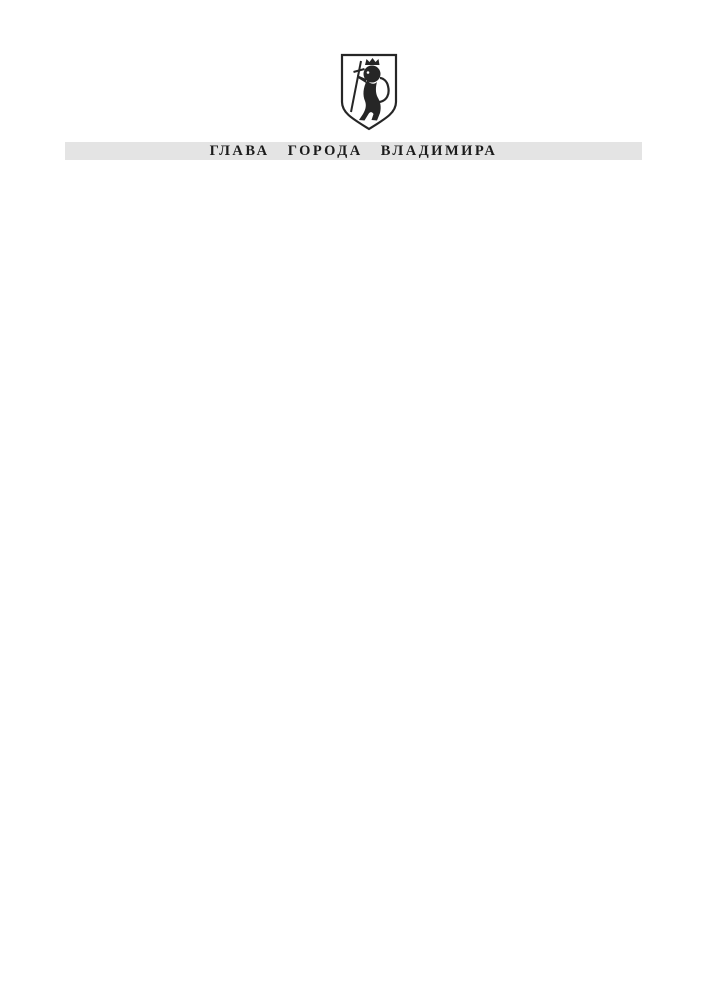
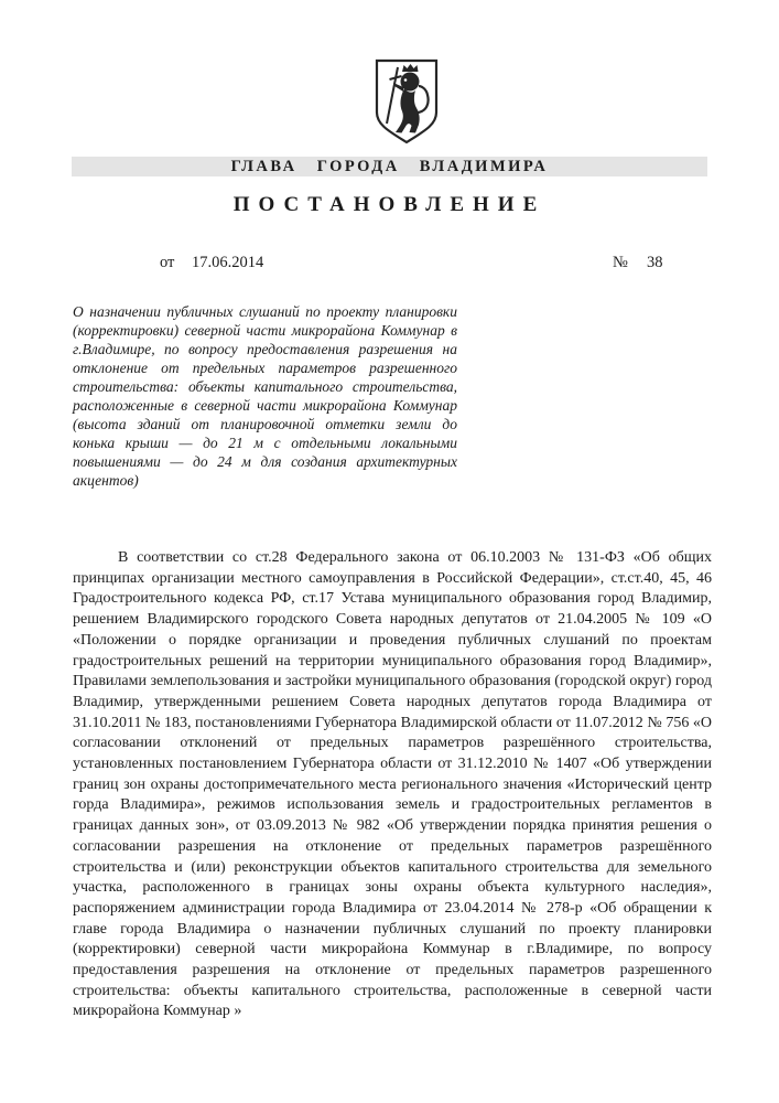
  ГЛАВА ГОРОДА ВЛАДИМИРА
+ ПОСТАНОВЛЕНИЕ
+ от
+ 17.06.2014
+ №
+ 38
+ О назначении публичных слушаний по проекту планировки (корректировки) северной части микрорайона Коммунар в г.Владимире, по вопросу предоставления разрешения на отклонение от предельных параметров разрешенного строительства: объекты капитального строительства, расположенные в северной части микрорайона Коммунар (высота зданий от планировочной отметки земли до конька крыши — до 21 м с отдельными локальными повышениями — до 24 м для создания архитектурных акцентов)
+ В соответствии со ст.28 Федерального закона от 06.10.2003 № 131-ФЗ «Об общих принципах организации местного самоуправления в Российской Федерации», ст.ст.40, 45, 46 Градостроительного кодекса РФ, ст.17 Устава муниципального образования город Владимир, решением Владимирского городского Совета народных депутатов от 21.04.2005 № 109 «О «Положении о порядке организации и проведения публичных слушаний по проектам градостроительных решений на территории муниципального образования город Владимир», Правилами землепользования и застройки муниципального образования (городской округ) город Владимир, утвержденными решением Совета народных депутатов города Владимира от 31.10.2011 № 183, постановлениями Губернатора Владимирской области от 11.07.2012 № 756 «О согласовании отклонений от предельных параметров разрешённого строительства, установленных постановлением Губернатора области от 31.12.2010 № 1407 «Об утверждении границ зон охраны достопримечательного места регионального значения «Исторический центр горда Владимира», режимов использования земель и градостроительных регламентов в границах данных зон», от 03.09.2013 № 982 «Об утверждении порядка принятия решения о согласовании разрешения на отклонение от предельных параметров разрешённого строительства и (или) реконструкции объектов капитального строительства для земельного участка, расположенного в границах зоны охраны объекта культурного наследия», распоряжением администрации города Владимира от 23.04.2014 № 278-р «Об обращении к главе города Владимира о назначении публичных слушаний по проекту планировки (корректировки) северной части микрорайона Коммунар в г.Владимире, по вопросу предоставления разрешения на отклонение от предельных параметров разрешенного строительства: объекты капитального строительства, расположенные в северной части микрорайона Коммунар »
